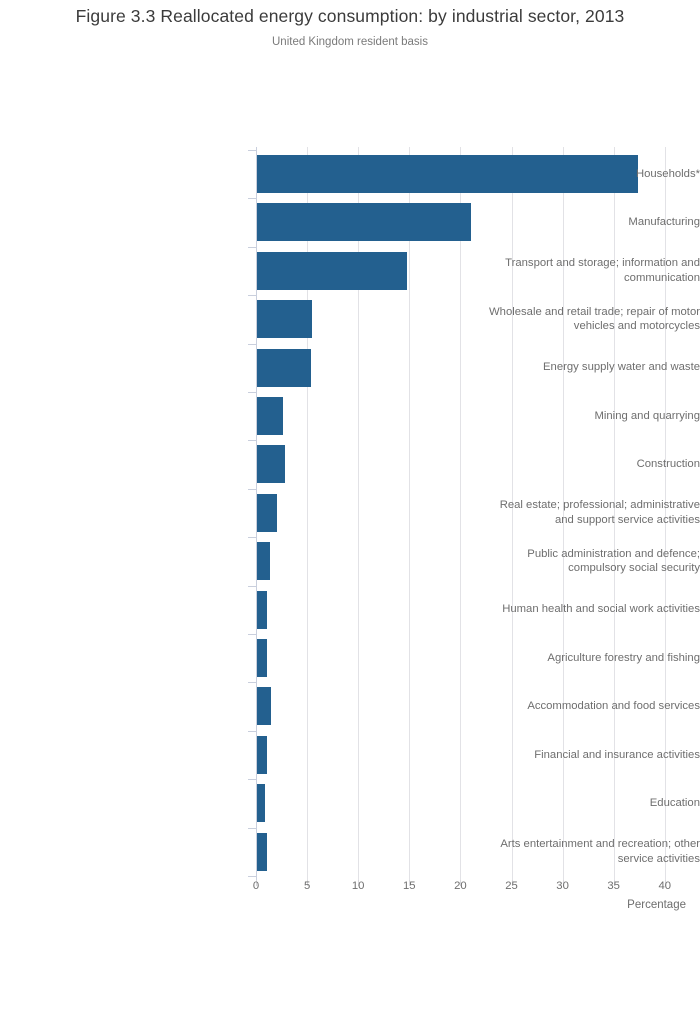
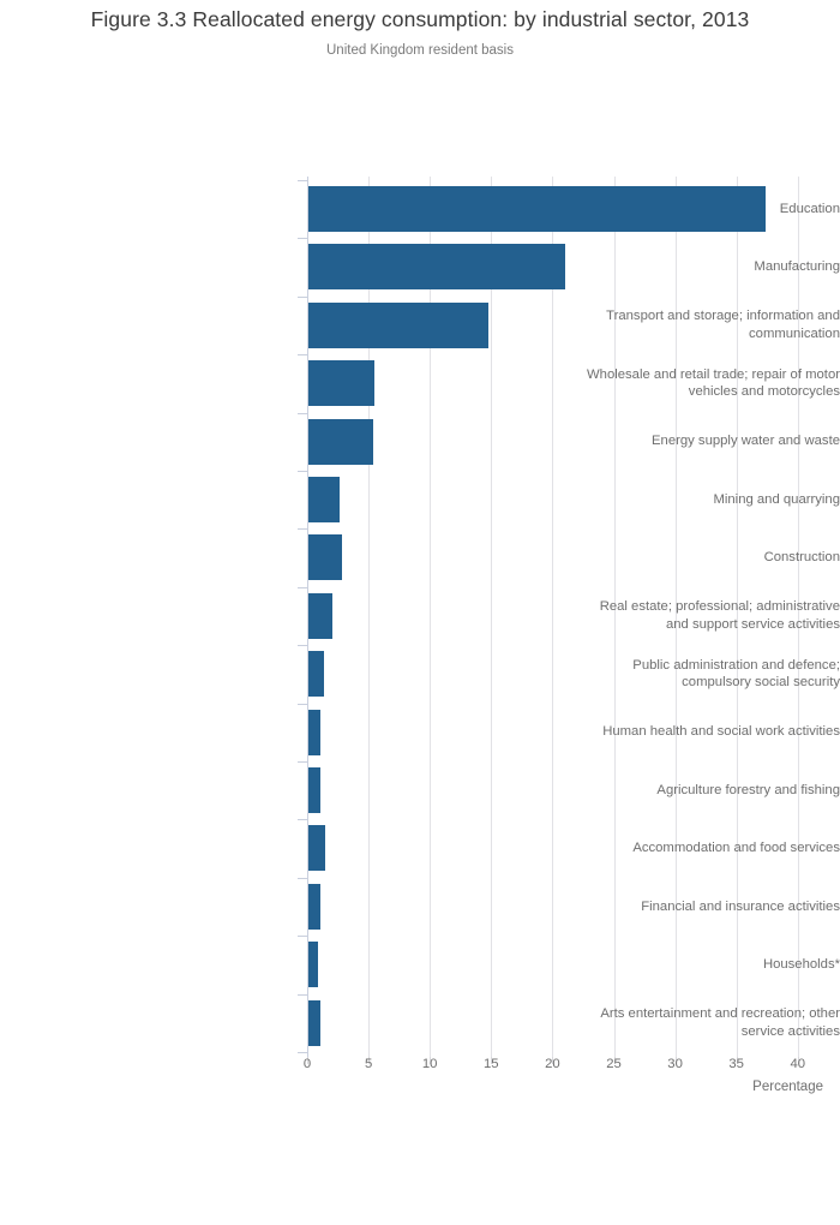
  Figure 3.3 Reallocated energy consumption: by industrial sector, 2013
  United Kingdom resident basis
- Households*
+ Education
  Manufacturing
  Transport and storage; information and
  communication
  Wholesale and retail trade; repair of motor
  vehicles and motorcycles
  Energy supply water and waste
  Mining and quarrying
  Construction
  Real estate; professional; administrative
  and support service activities
  Public administration and defence;
  compulsory social security
  Human health and social work activities
  Agriculture forestry and fishing
  Accommodation and food services
  Financial and insurance activities
- Education
+ Households*
  Arts entertainment and recreation; other
  service activities
  0
  5
  10
  15
  20
  25
  30
  35
  40
  Percentage
